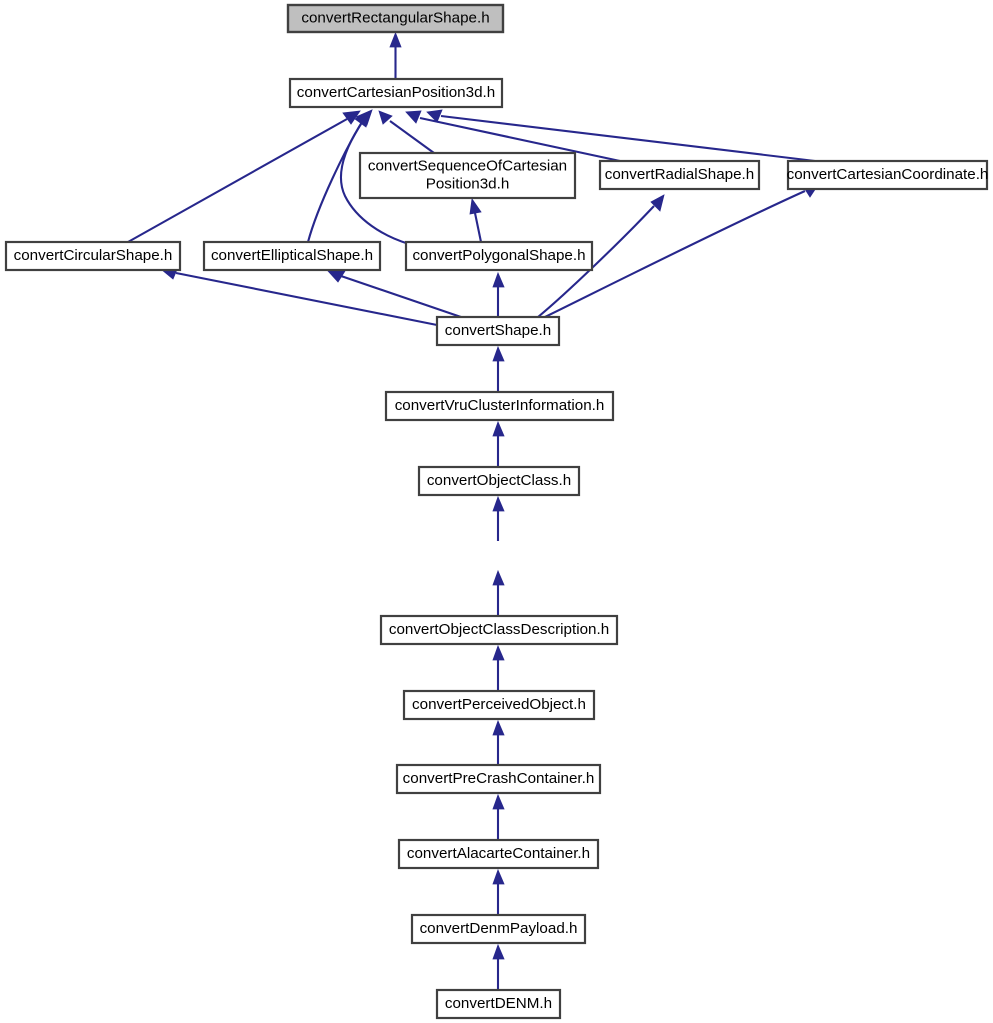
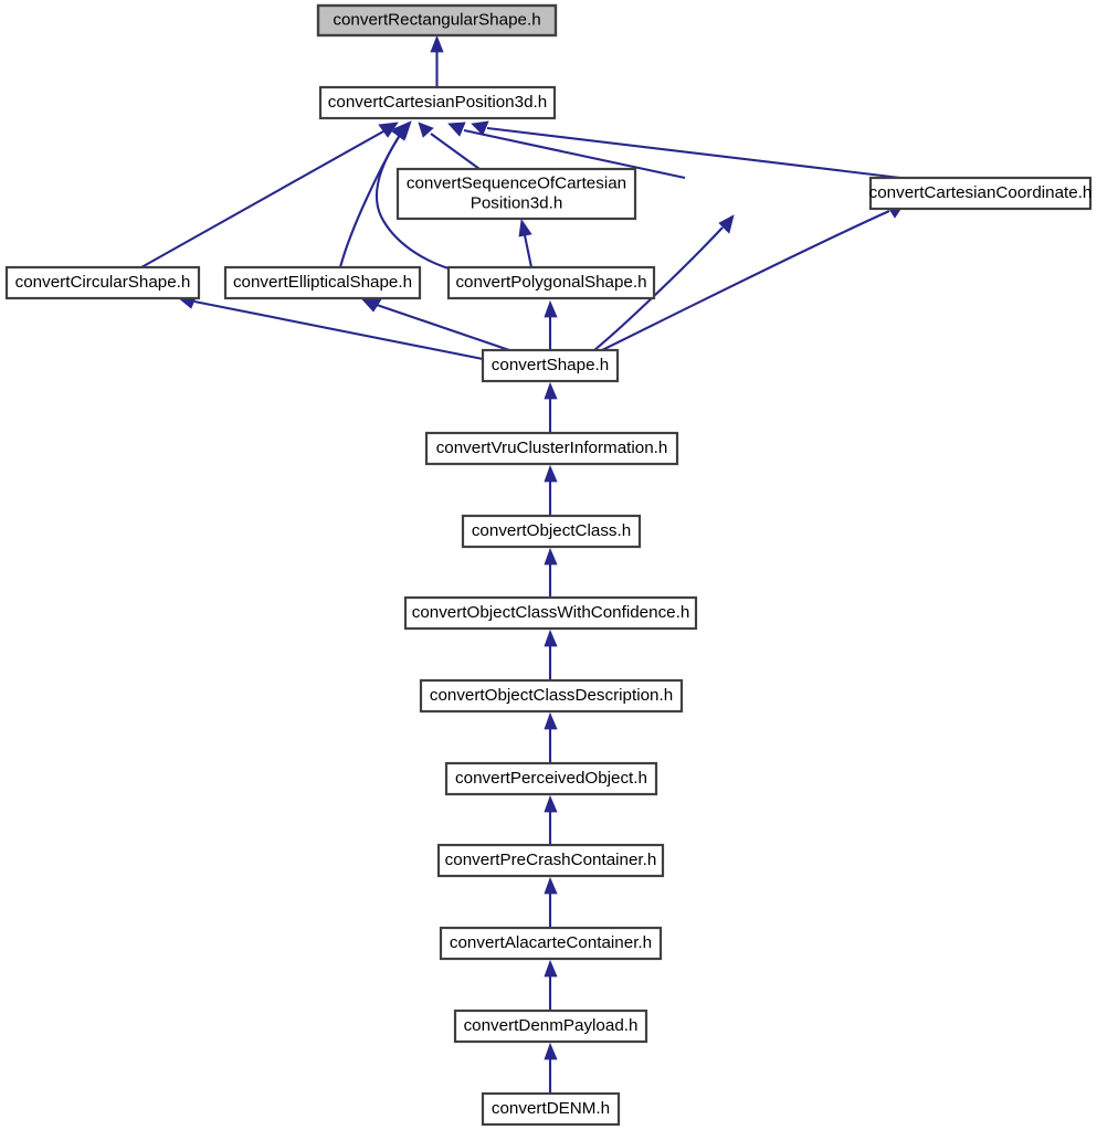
  convertRectangularShape.h
  convertCartesianPosition3d.h
  convertSequenceOfCartesian
  Position3d.h
- convertRadialShape.h
  convertCartesianCoordinate.h
  convertCircularShape.h
  convertEllipticalShape.h
  convertPolygonalShape.h
  convertShape.h
  convertVruClusterInformation.h
  convertObjectClass.h
+ convertObjectClassWithConfidence.h
  convertObjectClassDescription.h
  convertPerceivedObject.h
  convertPreCrashContainer.h
  convertAlacarteContainer.h
  convertDenmPayload.h
  convertDENM.h
